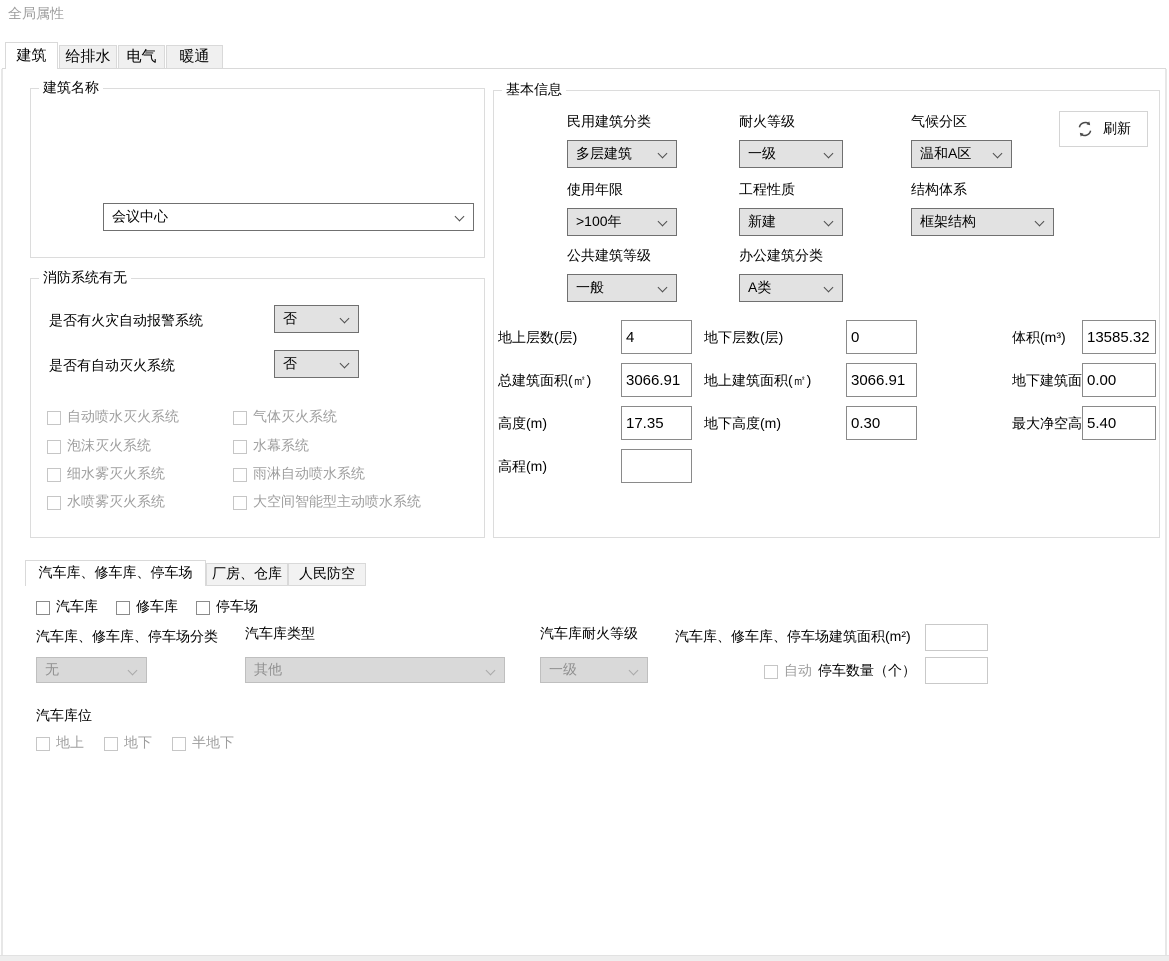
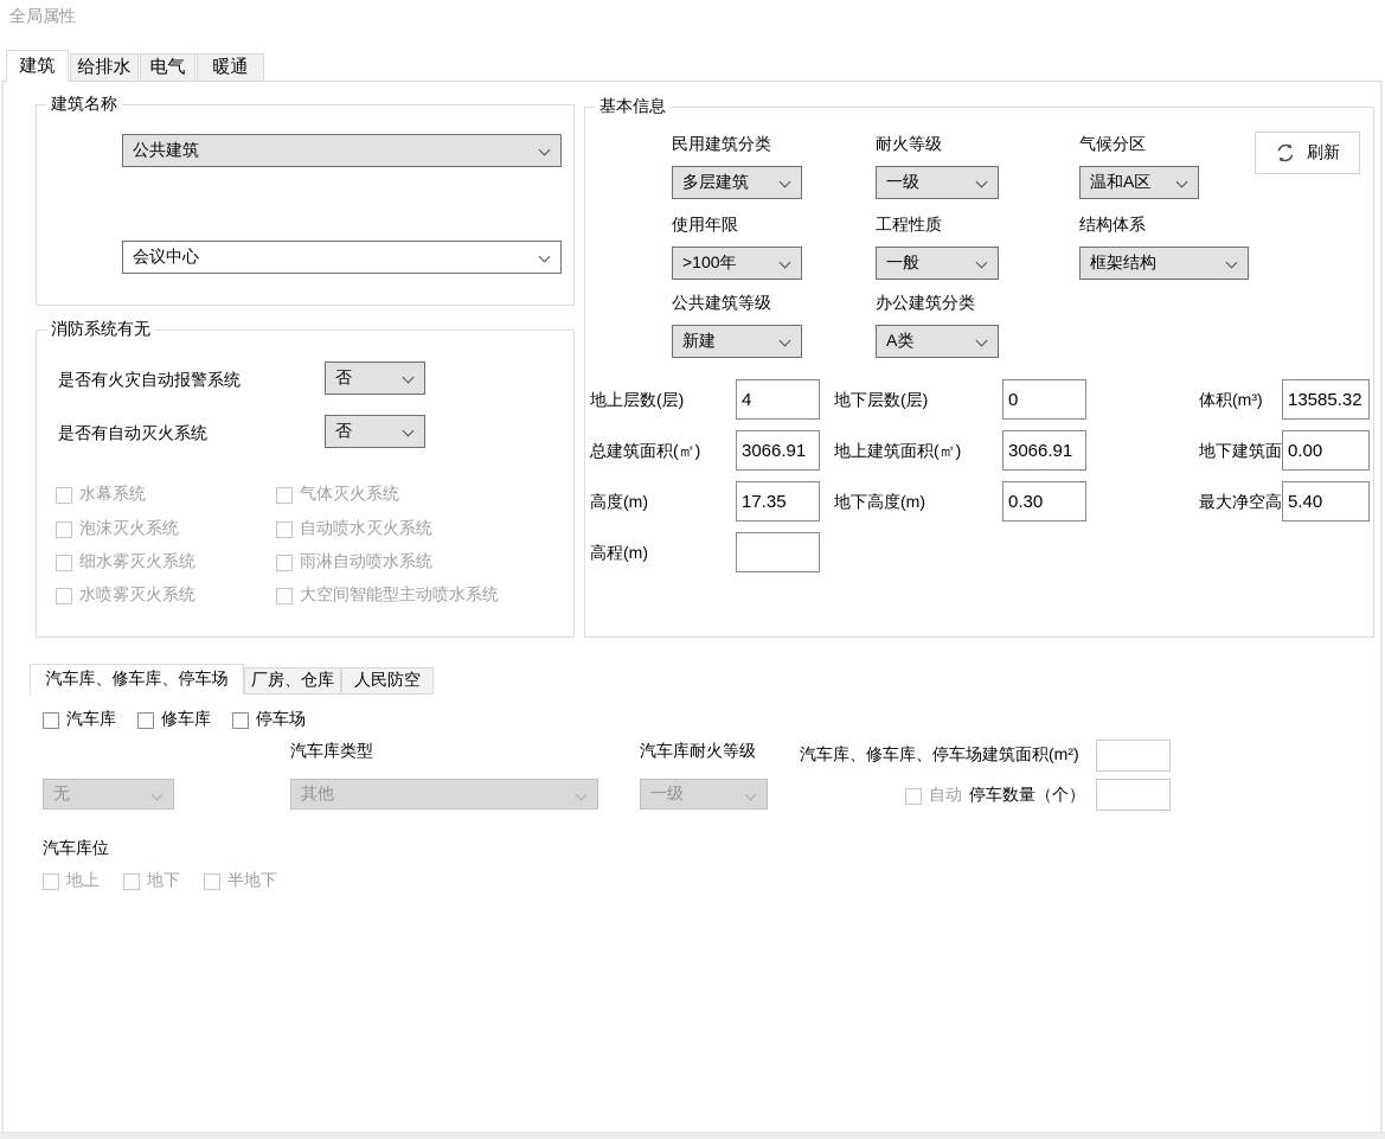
  全局属性
  建筑
  给排水
  电气
  暖通
  建筑名称
+ 公共建筑
  会议中心
  消防系统有无
  是否有火灾自动报警系统
  否
  是否有自动灭火系统
  否
- 自动喷水灭火系统
+ 水幕系统
  气体灭火系统
  泡沫灭火系统
- 水幕系统
+ 自动喷水灭火系统
  细水雾灭火系统
  雨淋自动喷水系统
  水喷雾灭火系统
  大空间智能型主动喷水系统
  基本信息
  民用建筑分类
  耐火等级
  气候分区
  多层建筑
  一级
  温和A区
  刷新
  使用年限
  工程性质
  结构体系
  >100年
- 新建
+ 一般
  框架结构
  公共建筑等级
  办公建筑分类
- 一般
+ 新建
  A类
  地上层数(层)
  4
  地下层数(层)
  0
  体积(m³)
  13585.32
  总建筑面积(㎡)
  3066.91
  地上建筑面积(㎡)
  3066.91
  0.00
  高度(m)
  17.35
  地下高度(m)
  0.30
  5.40
  高程(m)
  汽车库、修车库、停车场
  厂房、仓库
  人民防空
  汽车库
  修车库
  停车场
- 汽车库、修车库、停车场分类
  无
  汽车库类型
  其他
  汽车库耐火等级
  一级
  汽车库、修车库、停车场建筑面积(m²)
  自动
  停车数量（个）
  汽车库位
  地上
  地下
  半地下
